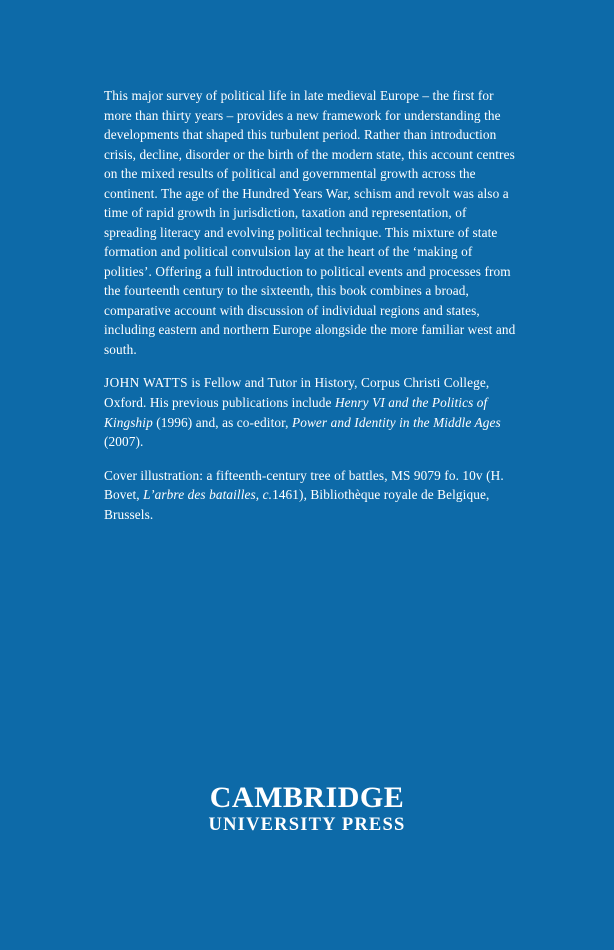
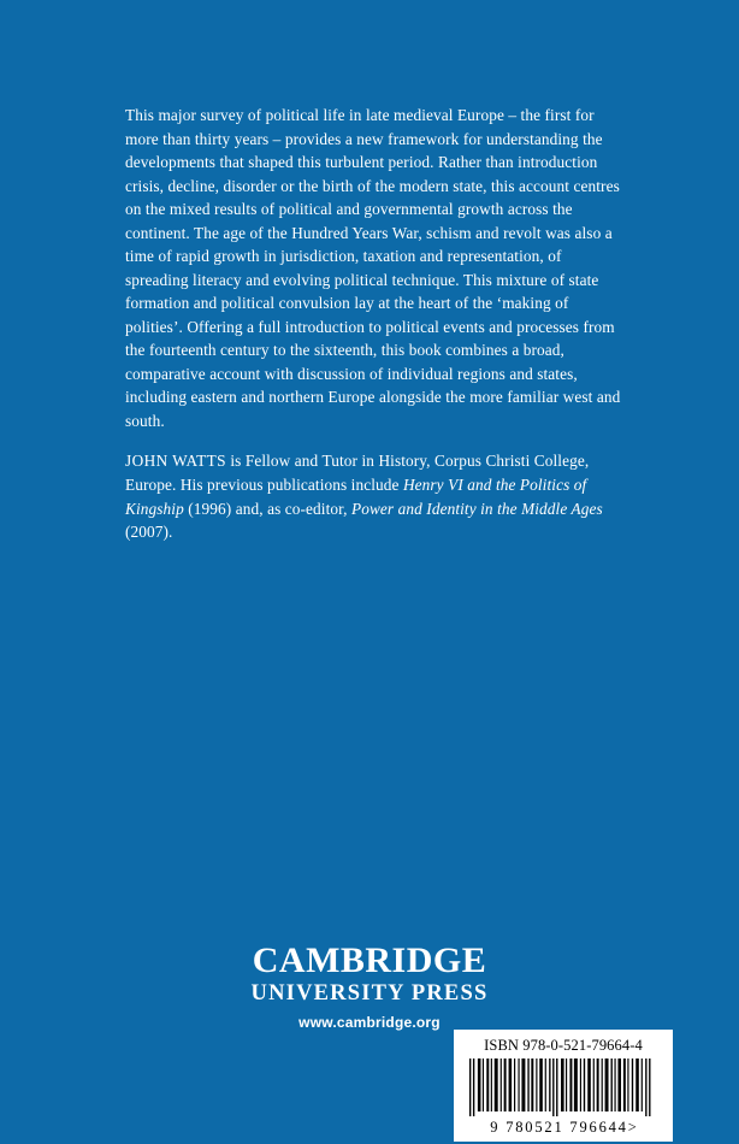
  This major survey of political life in late medieval Europe – the first for more than thirty years – provides a new framework for understanding the developments that shaped this turbulent period. Rather than introduction crisis, decline, disorder or the birth of the modern state, this account centres on the mixed results of political and governmental growth across the continent. The age of the Hundred Years War, schism and revolt was also a time of rapid growth in jurisdiction, taxation and representation, of spreading literacy and evolving political technique. This mixture of state formation and political convulsion lay at the heart of the ‘making of polities’. Offering a full introduction to political events and processes from the fourteenth century to the sixteenth, this book combines a broad, comparative account with discussion of individual regions and states, including eastern and northern Europe alongside the more familiar west and south.
- JOHN WATTS is Fellow and Tutor in History, Corpus Christi College, Oxford. His previous publications include Henry VI and the Politics of Kingship (1996) and, as co-editor, Power and Identity in the Middle Ages (2007).
+ JOHN WATTS is Fellow and Tutor in History, Corpus Christi College, Europe. His previous publications include Henry VI and the Politics of Kingship (1996) and, as co-editor, Power and Identity in the Middle Ages (2007).
- Cover illustration: a fifteenth-century tree of battles, MS 9079 fo. 10v (H. Bovet, L’arbre des batailles, c.1461), Bibliothèque royale de Belgique, Brussels.
  CAMBRIDGE
  UNIVERSITY PRESS
+ www.cambridge.org
+ ISBN 978-0-521-79664-4
+ 9 780521 796644>
